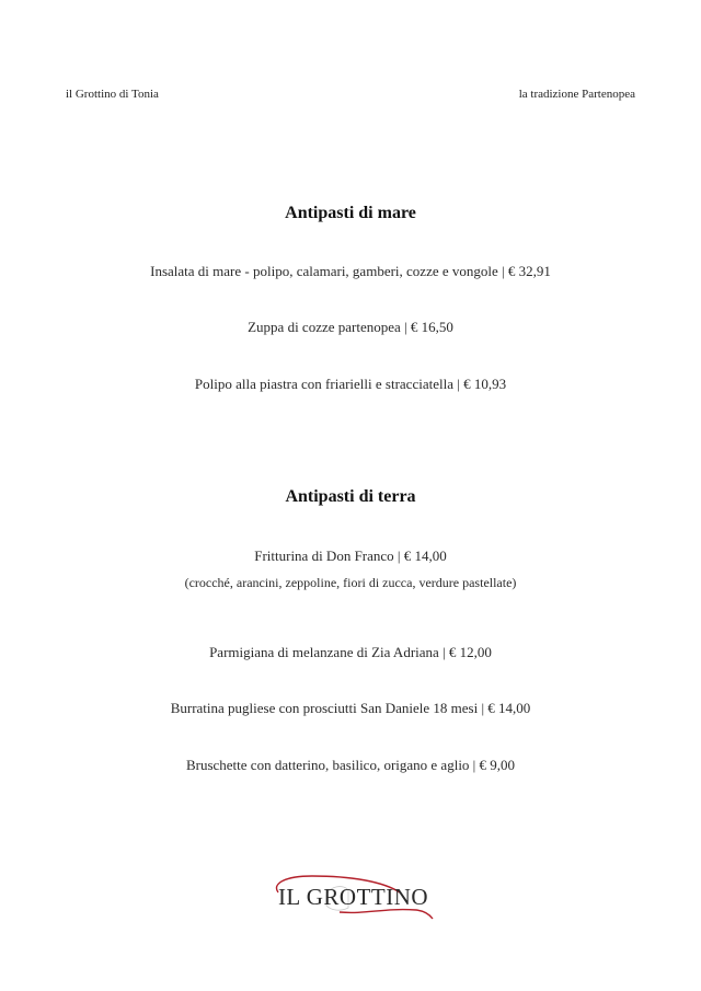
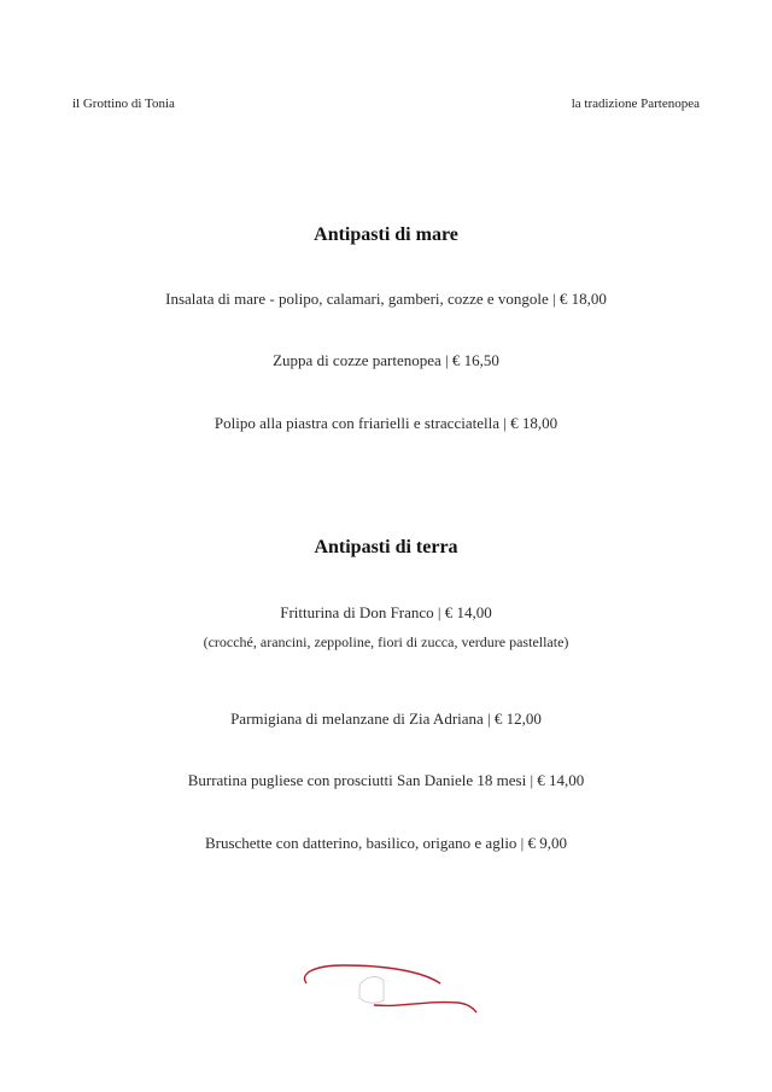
  il Grottino di Tonia
  la tradizione Partenopea
  Antipasti di mare
- Insalata di mare - polipo, calamari, gamberi, cozze e vongole | € 32,91
+ Insalata di mare - polipo, calamari, gamberi, cozze e vongole | € 18,00
  Zuppa di cozze partenopea | € 16,50
- Polipo alla piastra con friarielli e stracciatella | € 10,93
+ Polipo alla piastra con friarielli e stracciatella | € 18,00
  Antipasti di terra
  Fritturina di Don Franco | € 14,00
  (crocché, arancini, zeppoline, fiori di zucca, verdure pastellate)
  Parmigiana di melanzane di Zia Adriana | € 12,00
  Burratina pugliese con prosciutti San Daniele 18 mesi | € 14,00
  Bruschette con datterino, basilico, origano e aglio | € 9,00
- IL GROTTINO
